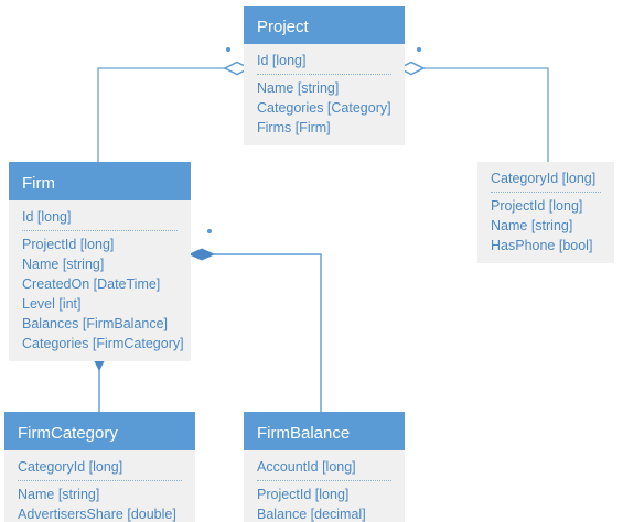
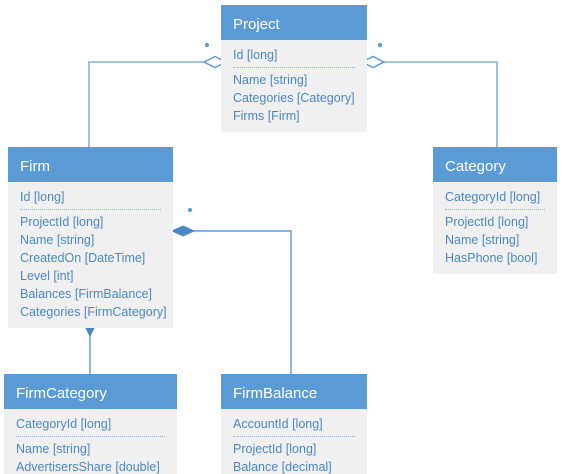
  Project
  Id [long]
  Name [string]
  Categories [Category]
  Firms [Firm]
  Firm
  Id [long]
  ProjectId [long]
  Name [string]
  CreatedOn [DateTime]
  Level [int]
  Balances [FirmBalance]
  Categories [FirmCategory]
+ Category
  CategoryId [long]
  ProjectId [long]
  Name [string]
  HasPhone [bool]
  FirmCategory
  CategoryId [long]
  Name [string]
  AdvertisersShare [double]
  FirmBalance
  AccountId [long]
  ProjectId [long]
  Balance [decimal]
